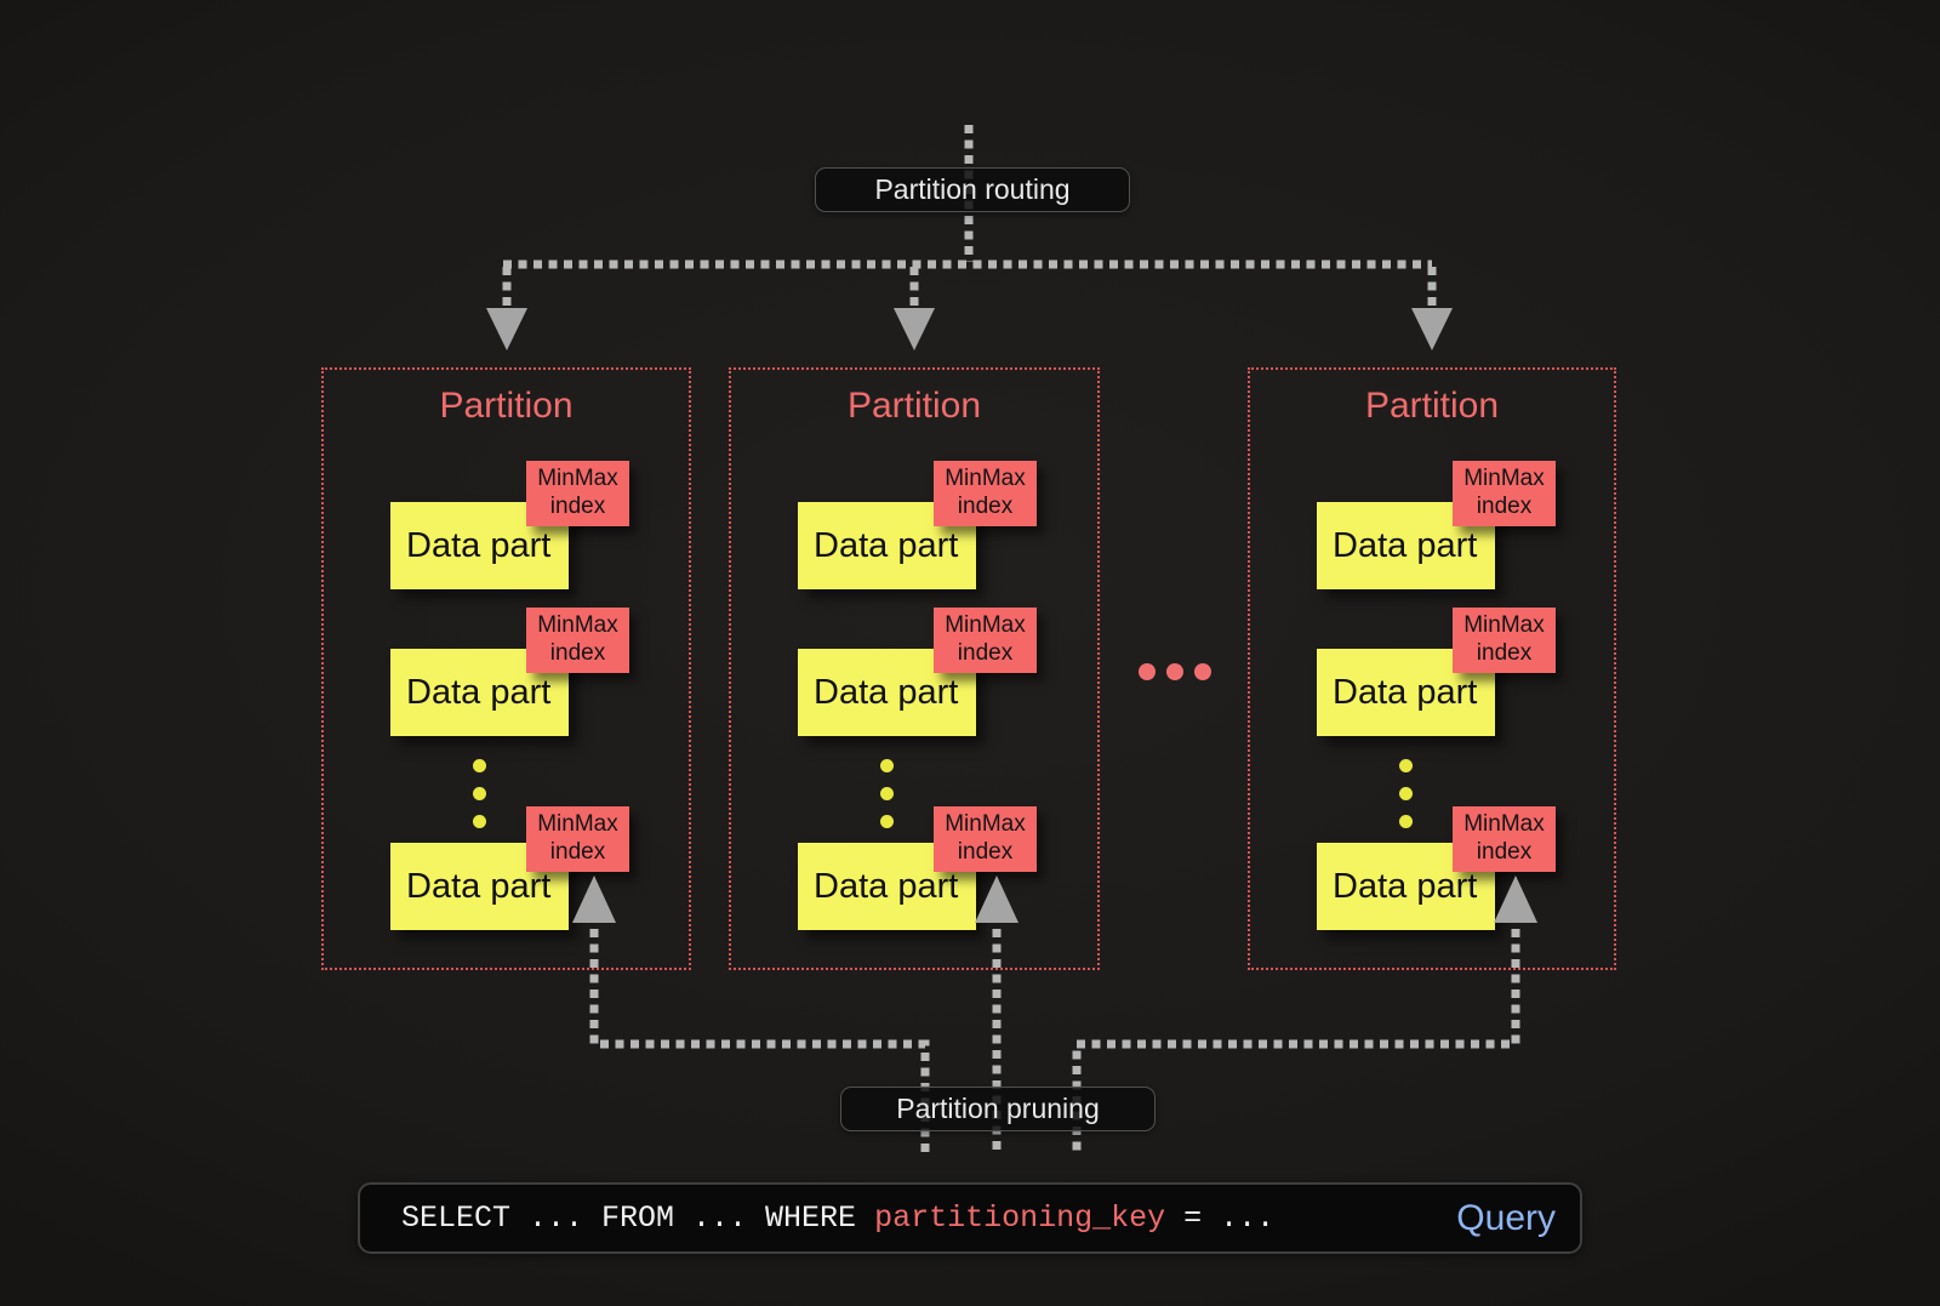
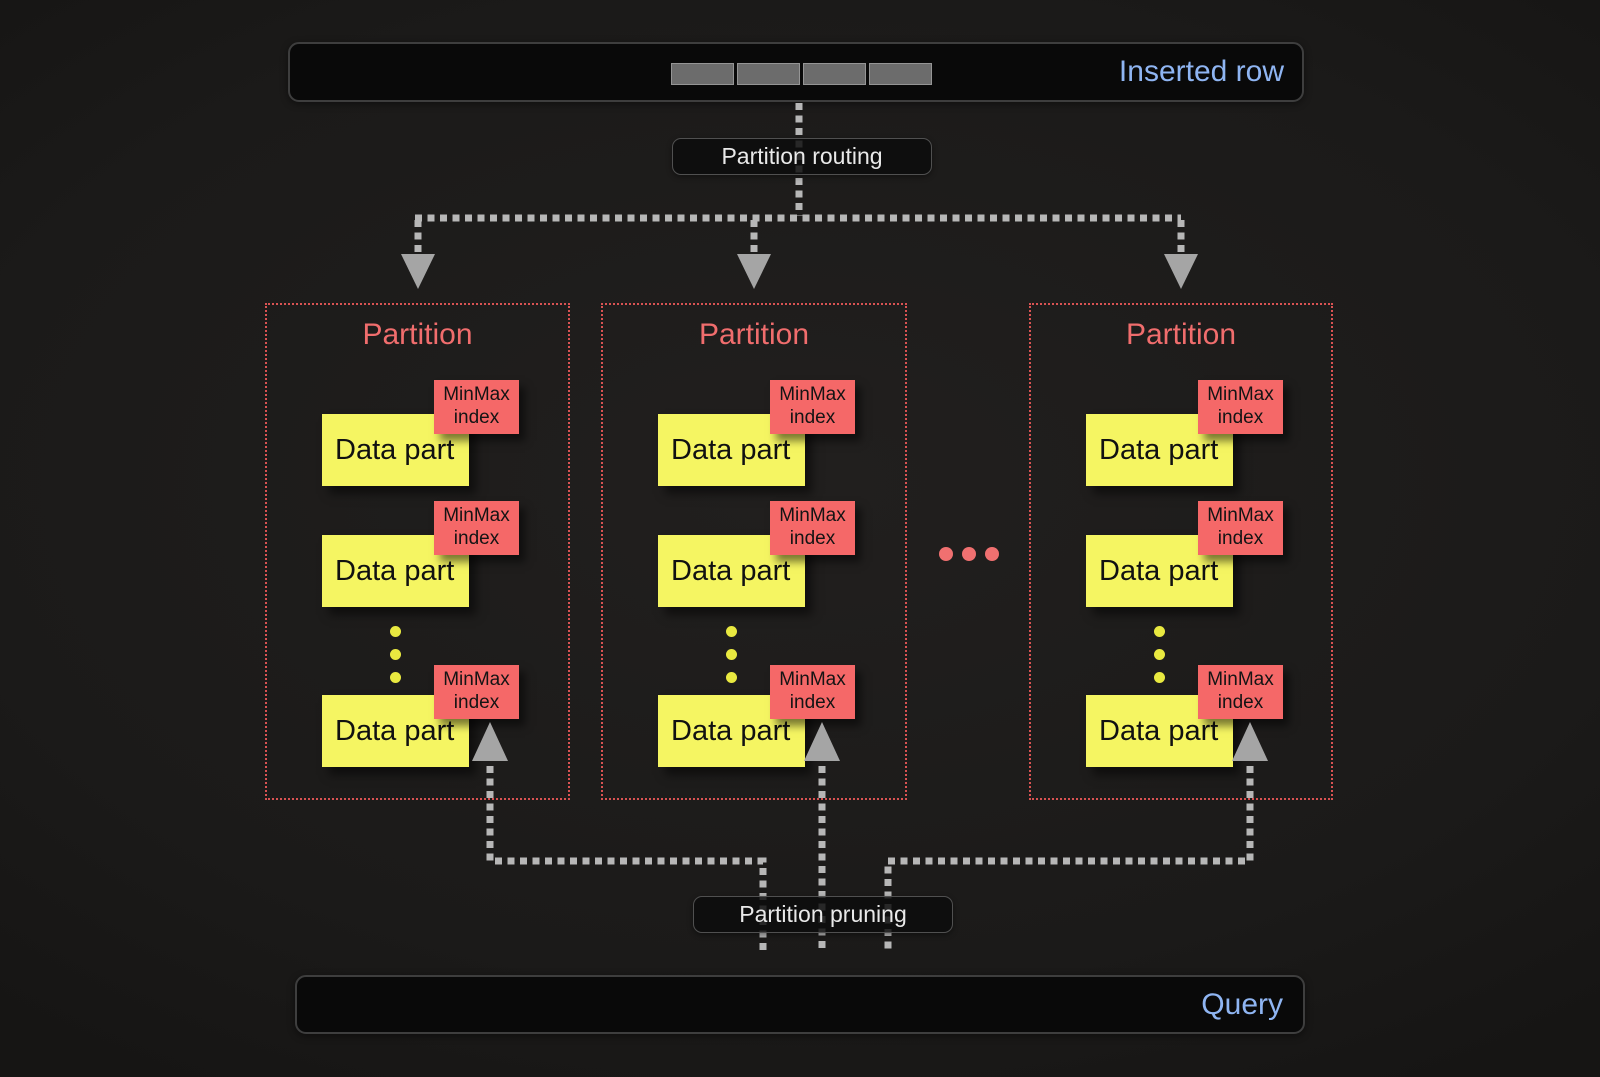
+ Inserted row
  Partition routing
  Partition
  MinMax index
  Data part
  MinMax index
  Data part
  MinMax index
  Data part
  Partition
  MinMax index
  Data part
  MinMax index
  Data part
  MinMax index
  Data part
  Partition
  MinMax index
  Data part
  MinMax index
  Data part
  MinMax index
  Data part
  Partition pruning
- SELECT ... FROM ... WHERE partitioning_key = ...
  Query
